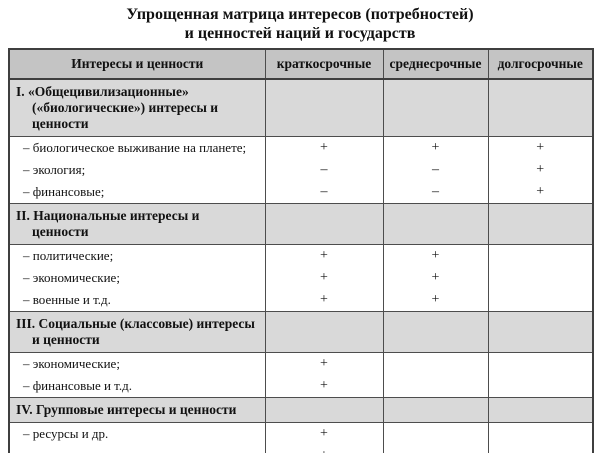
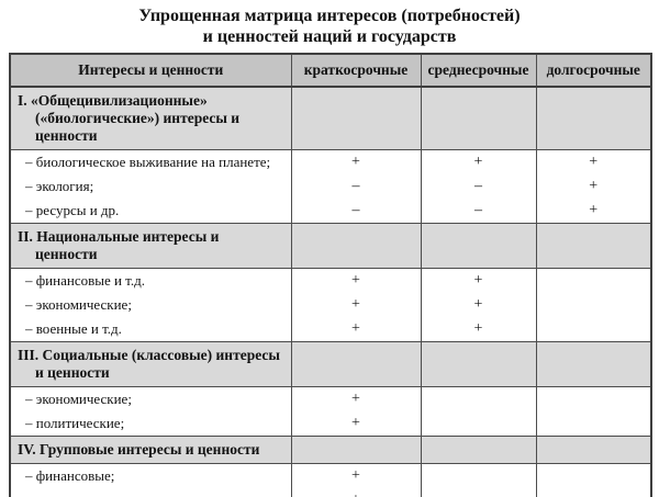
  Упрощенная матрица интересов (потребностей)
  и ценностей наций и государств
  Интересы и ценности	краткосрочные	среднесрочные	долгосрочные
  I. «Общецивилизационные» («биологические») интересы и ценности
  – биологическое выживание на планете;	+	+	+
  – экология;	–	–	+
- – финансовые;	–	–	+
+ – ресурсы и др.	–	–	+
  II. Национальные интересы и ценности
- – политические;	+	+
+ – финансовые и т.д.	+	+
  – экономические;	+	+
  – военные и т.д.	+	+
  III. Социальные (классовые) интересы и ценности
  – экономические;	+
- – финансовые и т.д.	+
+ – политические;	+
  IV. Групповые интересы и ценности
- – ресурсы и др.	+
+ – финансовые;	+
